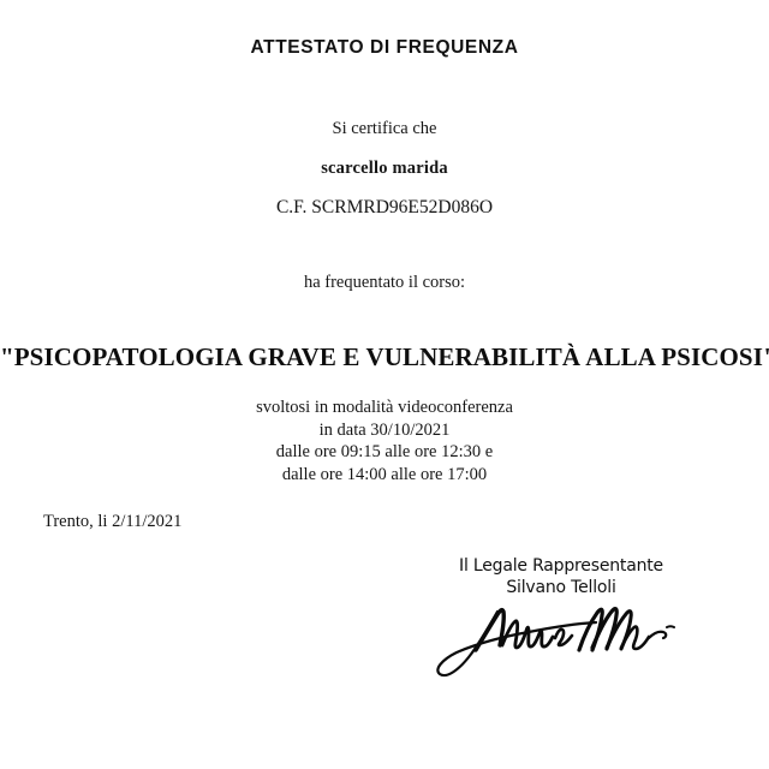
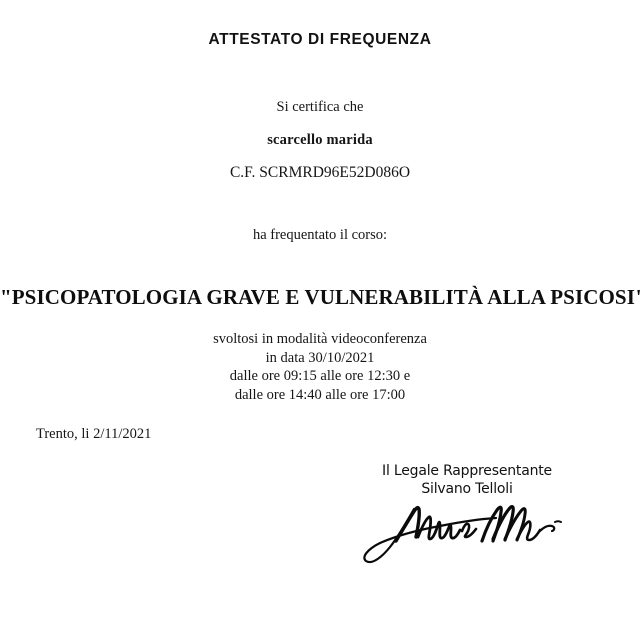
  ATTESTATO DI FREQUENZA
  Si certifica che
  scarcello marida
  C.F. SCRMRD96E52D086O
  ha frequentato il corso:
  "PSICOPATOLOGIA GRAVE E VULNERABILITÀ ALLA PSICOSI
  svoltosi in modalità videoconferenza
  in data 30/10/2021
  dalle ore 09:15 alle ore 12:30 e
- dalle ore 14:00 alle ore 17:00
+ dalle ore 14:40 alle ore 17:00
  Trento, li 2/11/2021
  Il Legale Rappresentante
  Silvano Telloli
